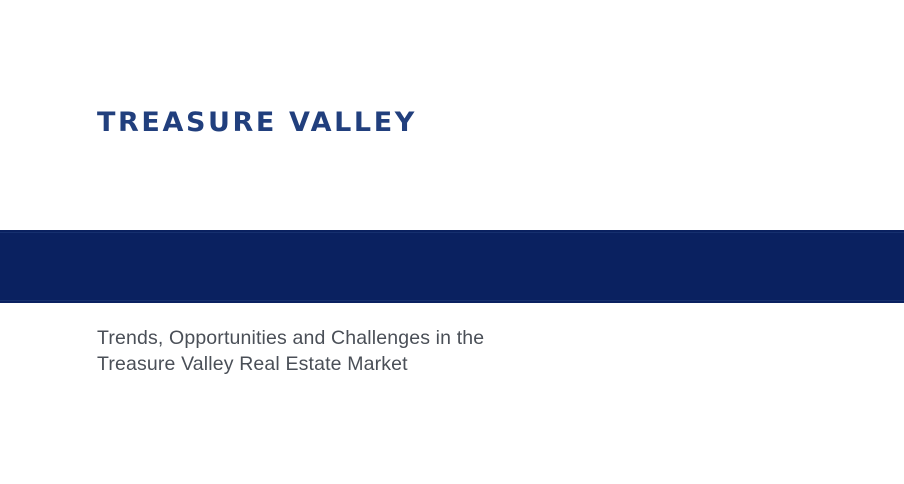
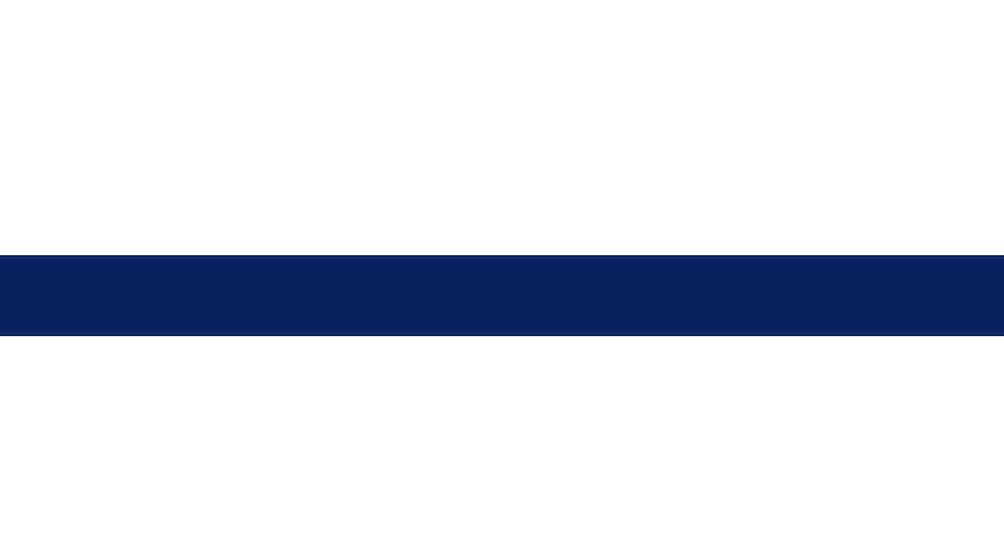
- TREASURE VALLEY
- Trends, Opportunities and Challenges in the
- Treasure Valley Real Estate Market
